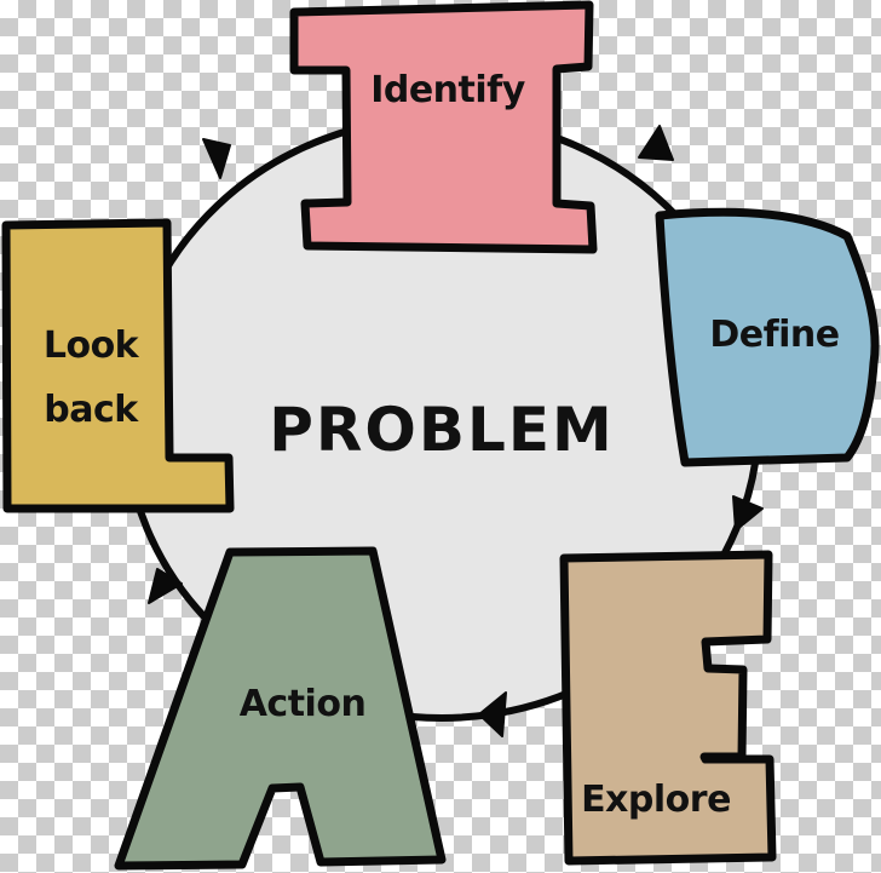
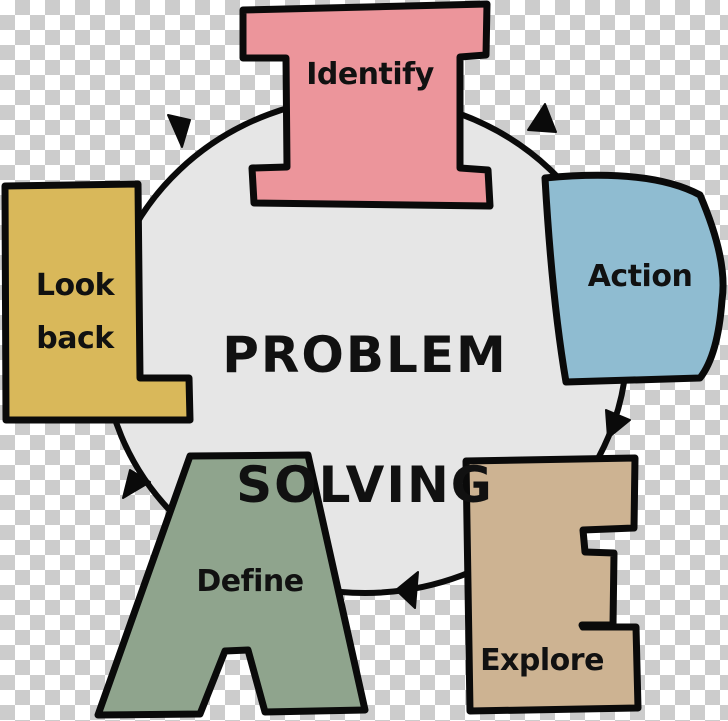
  PROBLEM
+ SOLVING
  Identify
- Define
+ Action
  Explore
- Action
+ Define
  Look
  back
